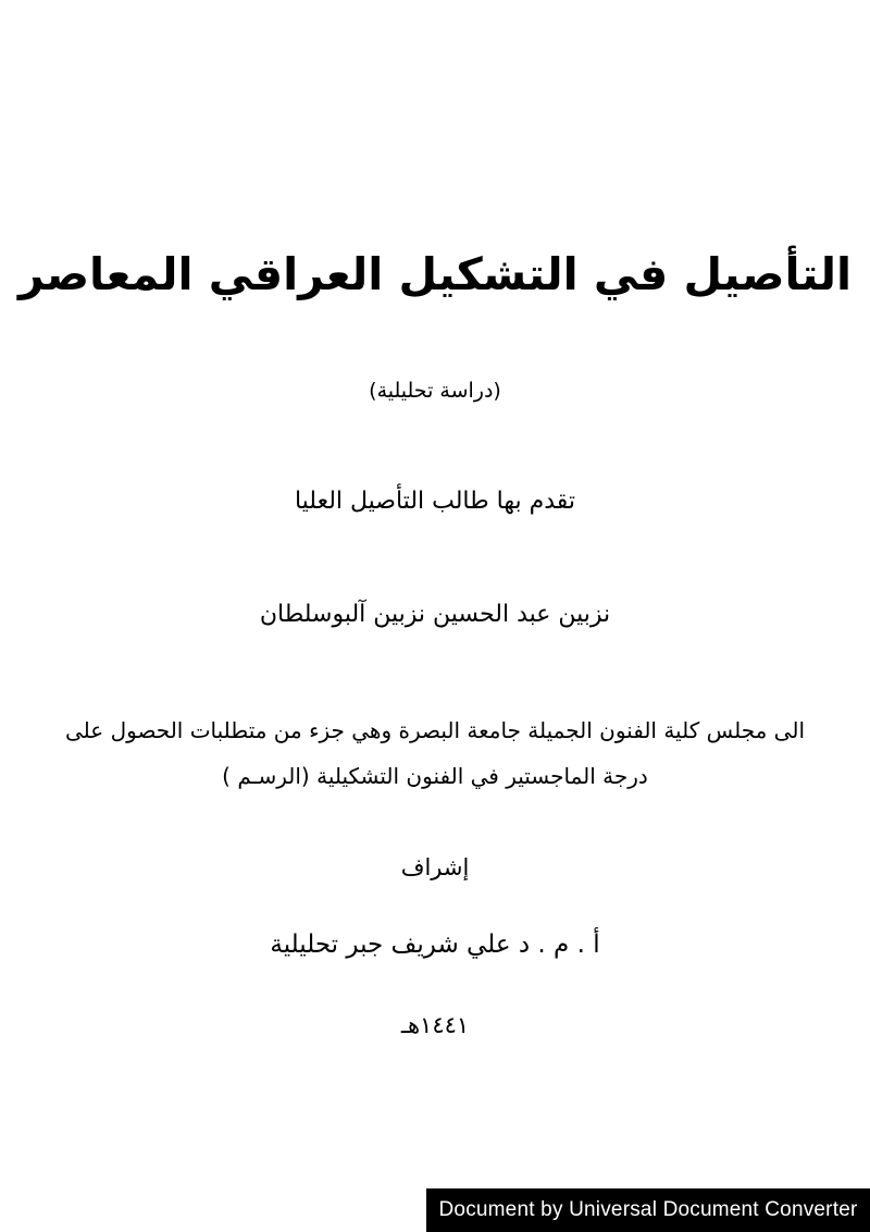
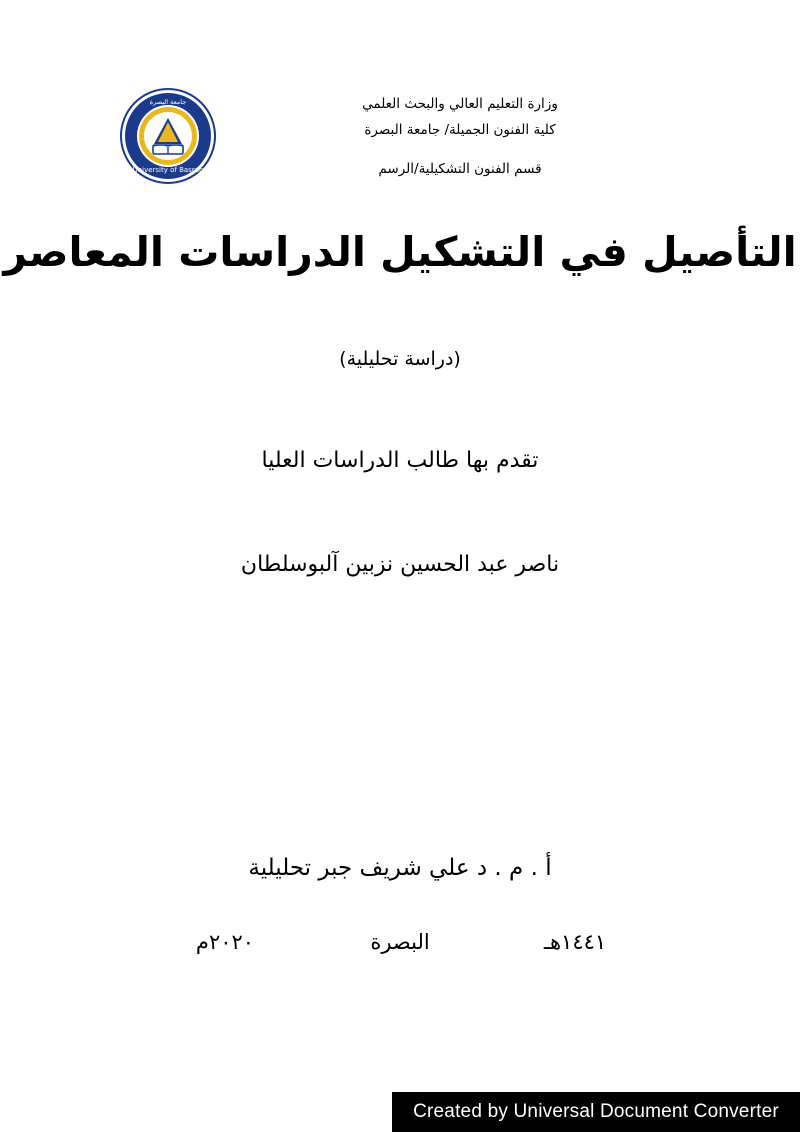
+ University of Basrah
+ جامعة البصرة
+ وزارة التعليم العالي والبحث العلمي
+ كلية الفنون الجميلة/ جامعة البصرة
+ قسم الفنون التشكيلية/الرسم
- التأصيل في التشكيل العراقي المعاصر
+ التأصيل في التشكيل الدراسات المعاصر
  (دراسة تحليلية)
- تقدم بها طالب التأصيل العليا
+ تقدم بها طالب الدراسات العليا
- نزبين عبد الحسين نزبين آلبوسلطان
+ ناصر عبد الحسين نزبين آلبوسلطان
- الى مجلس كلية الفنون الجميلة جامعة البصرة وهي جزء من متطلبات الحصول على
- درجة الماجستير في الفنون التشكيلية (الرسـم )
- إشراف
  أ . م . د علي شريف جبر تحليلية
  ١٤٤١هـ
+ البصرة
+ ٢٠٢٠م
- Document by Universal Document Converter
+ Created by Universal Document Converter
